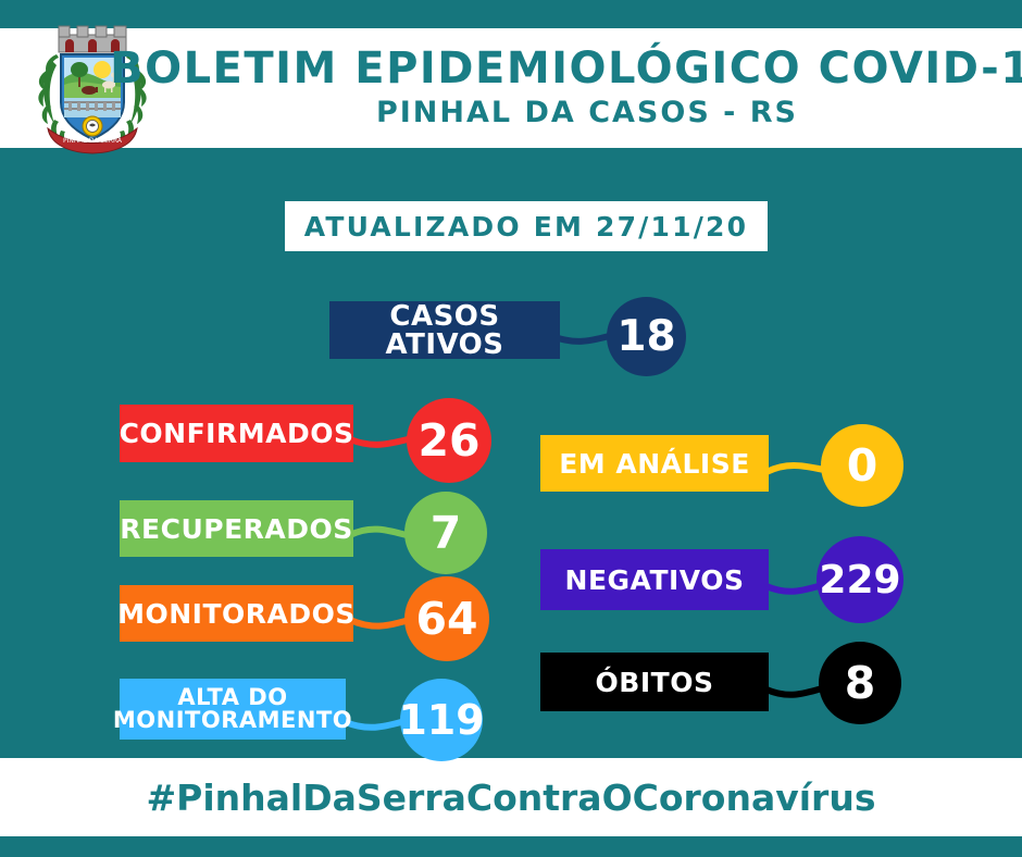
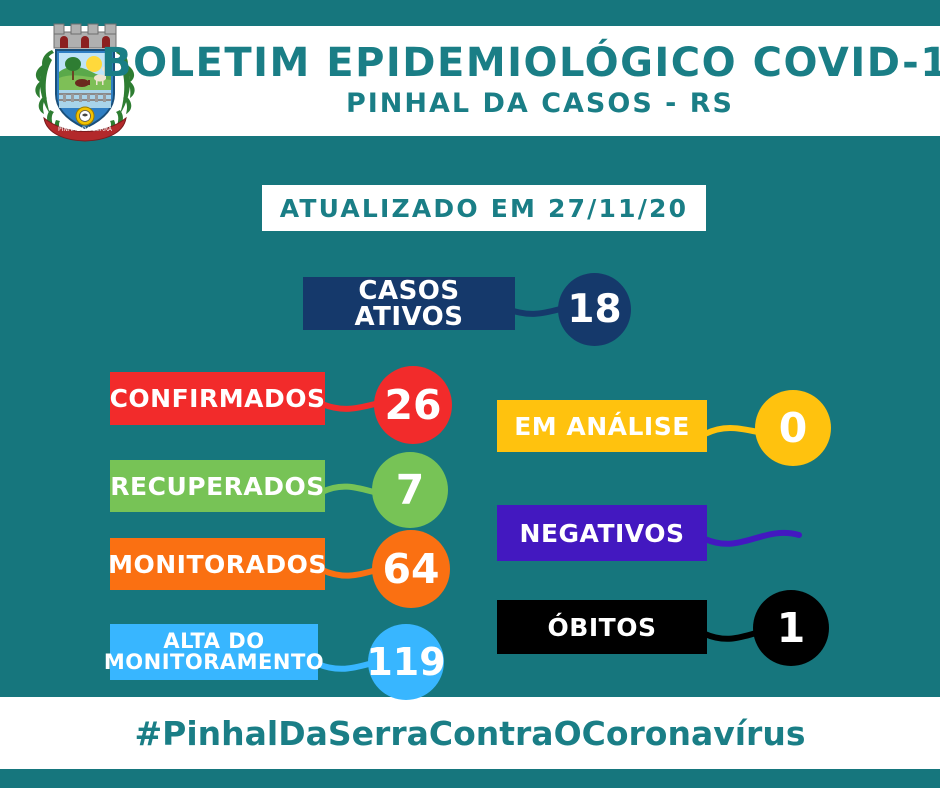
  BOLETIM EPIDEMIOLÓGICO COVID-1
  PINHAL DA CASOS - RS
  ATUALIZADO EM 27/11/20
  CASOS ATIVOS
  18
  CONFIRMADOS
  26
  RECUPERADOS
  7
  MONITORADOS
  64
  ALTA DO
  MONITORAMENTO
  119
  EM ANÁLISE
  0
  NEGATIVOS
- 229
  ÓBITOS
- 8
+ 1
  #PinhalDaSerraContraOCoronavírus
